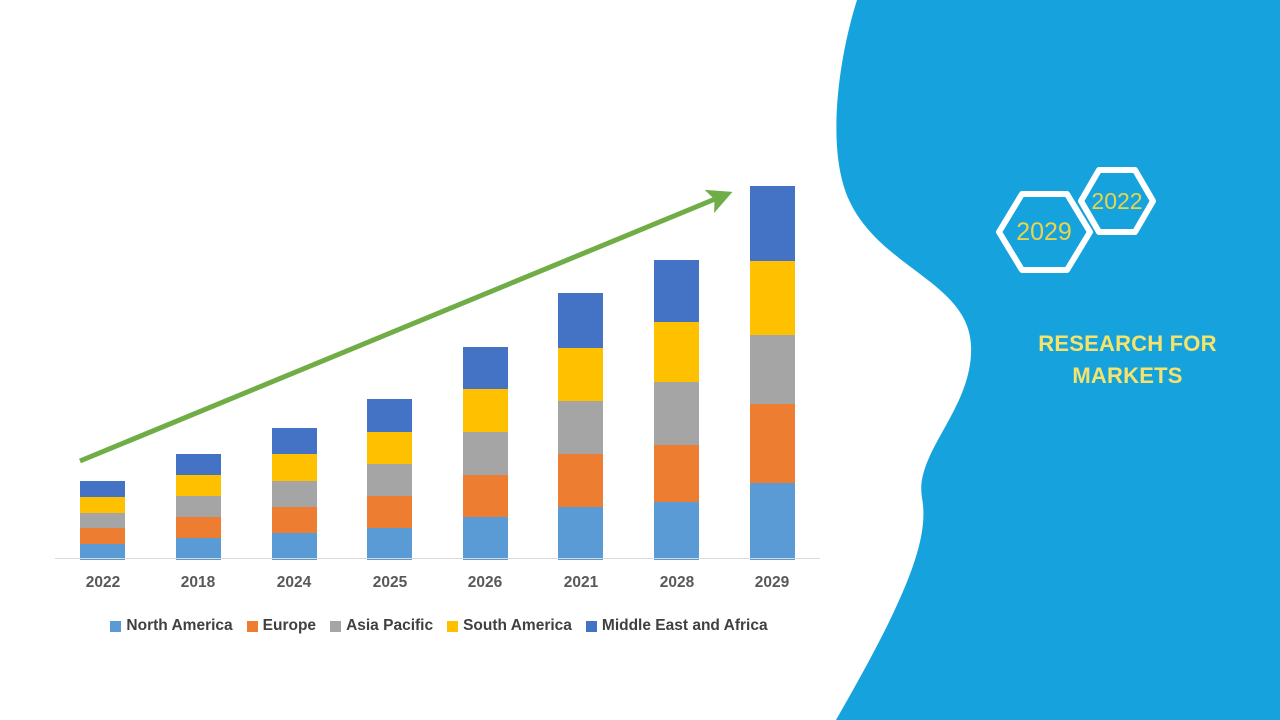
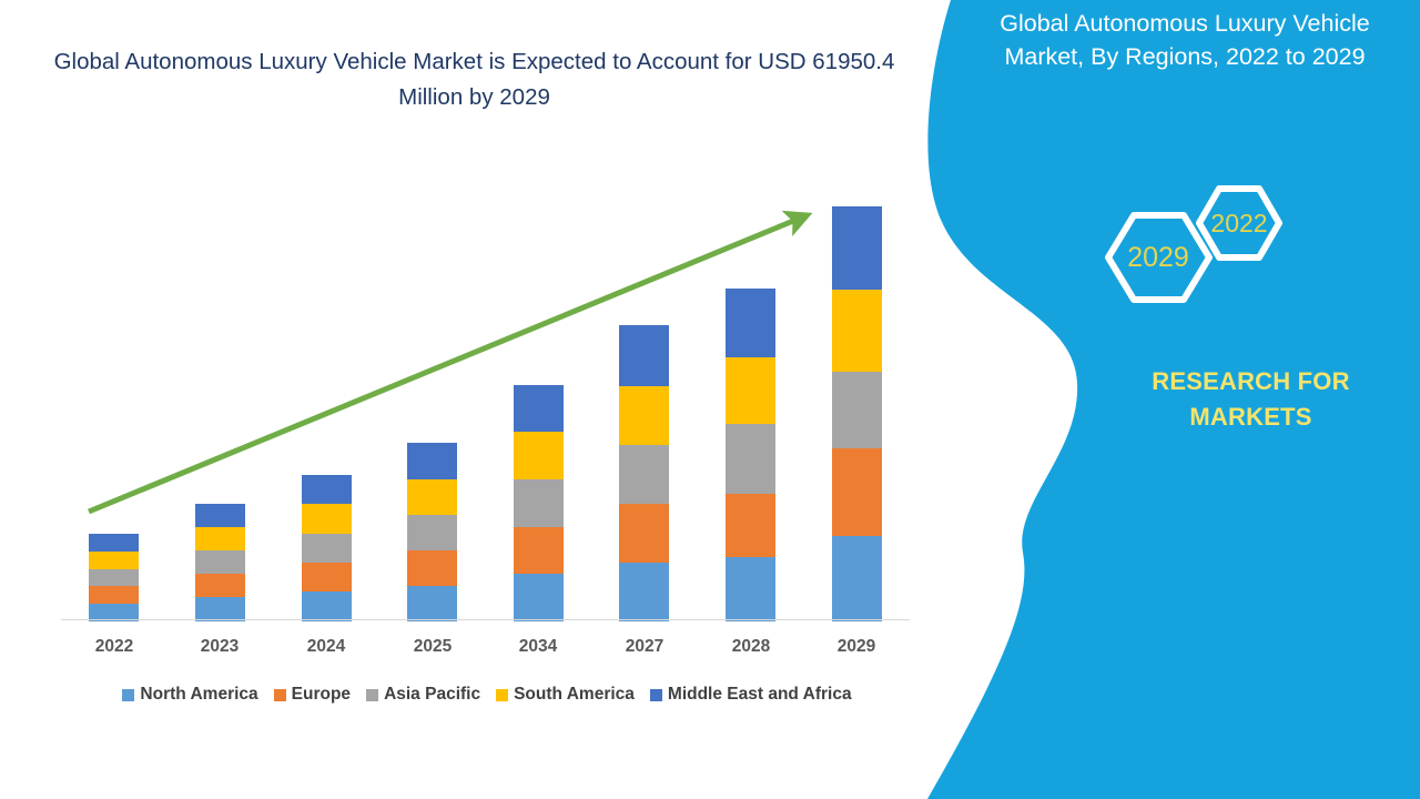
+ Global Autonomous Luxury Vehicle Market, By Regions, 2022 to 2029
  2029
  2022
  RESEARCH FOR MARKETS
+ Global Autonomous Luxury Vehicle Market is Expected to Account for USD 61950.4 Million by 2029
  2022
- 2018
+ 2023
  2024
  2025
- 2026
+ 2034
- 2021
+ 2027
  2028
  2029
  North America
  Europe
  Asia Pacific
  South America
  Middle East and Africa
